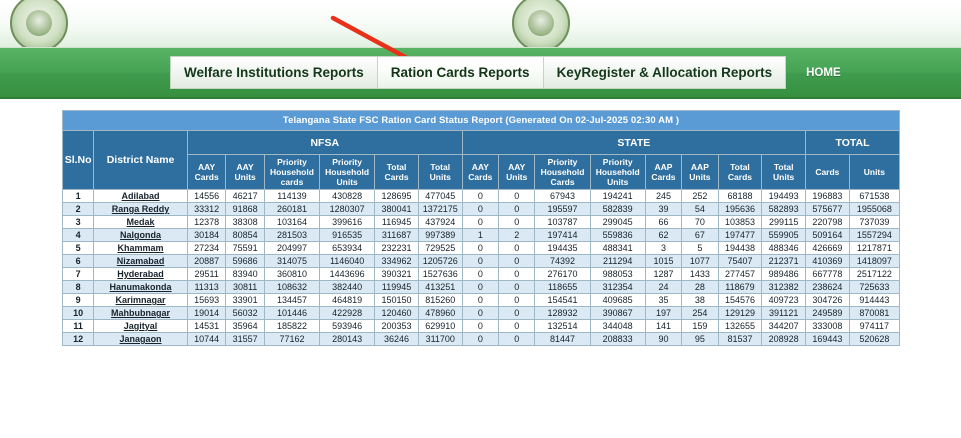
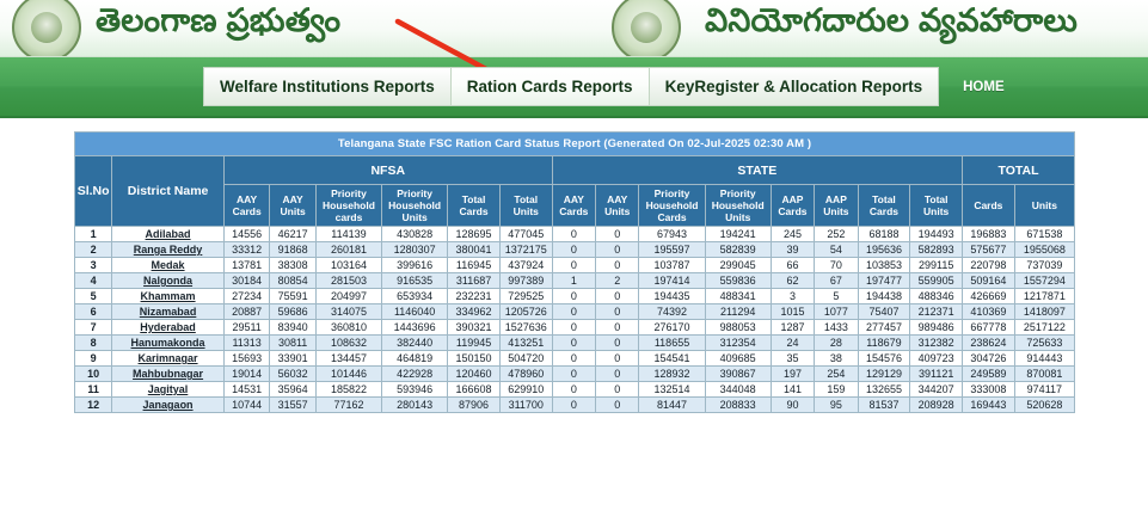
+ తెలంగాణ ప్రభుత్వం
+ వినియోగదారుల వ్యవహారాలు
  Welfare Institutions Reports
  Ration Cards Reports
  KeyRegister & Allocation Reports
  HOME
  Telangana State FSC Ration Card Status Report (Generated On 02-Jul-2025 02:30 AM )
  Sl.No	District Name	NFSA	STATE	TOTAL
  AAY Cards	AAY Units	Priority Household cards	Priority Household Units	Total Cards	Total Units	AAY Cards	AAY Units	Priority Household Cards	Priority Household Units	AAP Cards	AAP Units	Total Cards	Total Units	Cards	Units
  1	Adilabad	14556	46217	114139	430828	128695	477045	0	0	67943	194241	245	252	68188	194493	196883	671538
  2	Ranga Reddy	33312	91868	260181	1280307	380041	1372175	0	0	195597	582839	39	54	195636	582893	575677	1955068
- 3	Medak	12378	38308	103164	399616	116945	437924	0	0	103787	299045	66	70	103853	299115	220798	737039
+ 3	Medak	13781	38308	103164	399616	116945	437924	0	0	103787	299045	66	70	103853	299115	220798	737039
  4	Nalgonda	30184	80854	281503	916535	311687	997389	1	2	197414	559836	62	67	197477	559905	509164	1557294
  5	Khammam	27234	75591	204997	653934	232231	729525	0	0	194435	488341	3	5	194438	488346	426669	1217871
  6	Nizamabad	20887	59686	314075	1146040	334962	1205726	0	0	74392	211294	1015	1077	75407	212371	410369	1418097
  7	Hyderabad	29511	83940	360810	1443696	390321	1527636	0	0	276170	988053	1287	1433	277457	989486	667778	2517122
  8	Hanumakonda	11313	30811	108632	382440	119945	413251	0	0	118655	312354	24	28	118679	312382	238624	725633
- 9	Karimnagar	15693	33901	134457	464819	150150	815260	0	0	154541	409685	35	38	154576	409723	304726	914443
+ 9	Karimnagar	15693	33901	134457	464819	150150	504720	0	0	154541	409685	35	38	154576	409723	304726	914443
  10	Mahbubnagar	19014	56032	101446	422928	120460	478960	0	0	128932	390867	197	254	129129	391121	249589	870081
- 11	Jagityal	14531	35964	185822	593946	200353	629910	0	0	132514	344048	141	159	132655	344207	333008	974117
+ 11	Jagityal	14531	35964	185822	593946	166608	629910	0	0	132514	344048	141	159	132655	344207	333008	974117
- 12	Janagaon	10744	31557	77162	280143	36246	311700	0	0	81447	208833	90	95	81537	208928	169443	520628
+ 12	Janagaon	10744	31557	77162	280143	87906	311700	0	0	81447	208833	90	95	81537	208928	169443	520628
